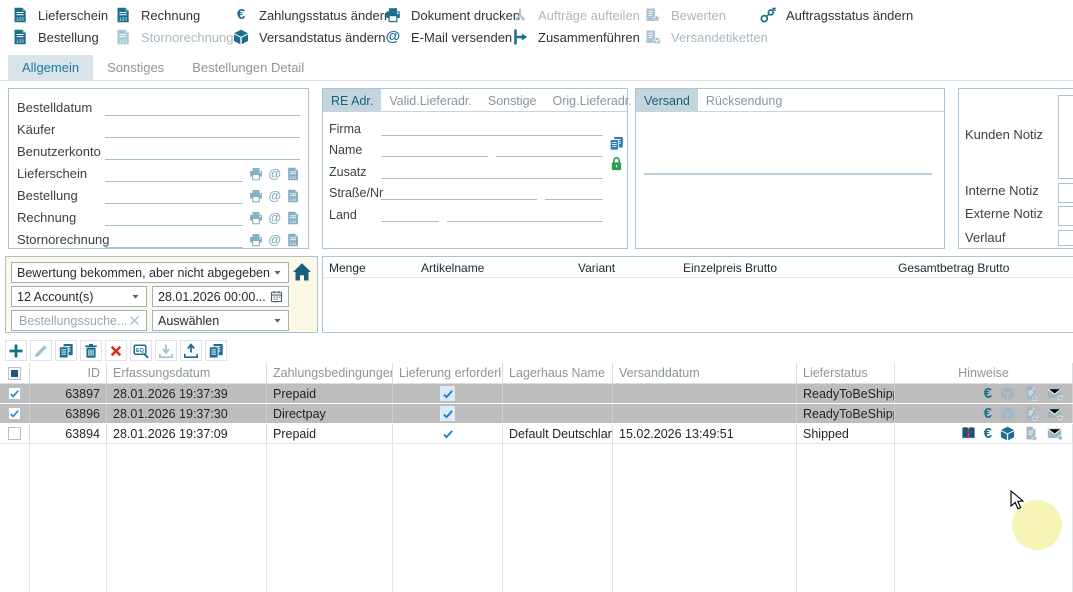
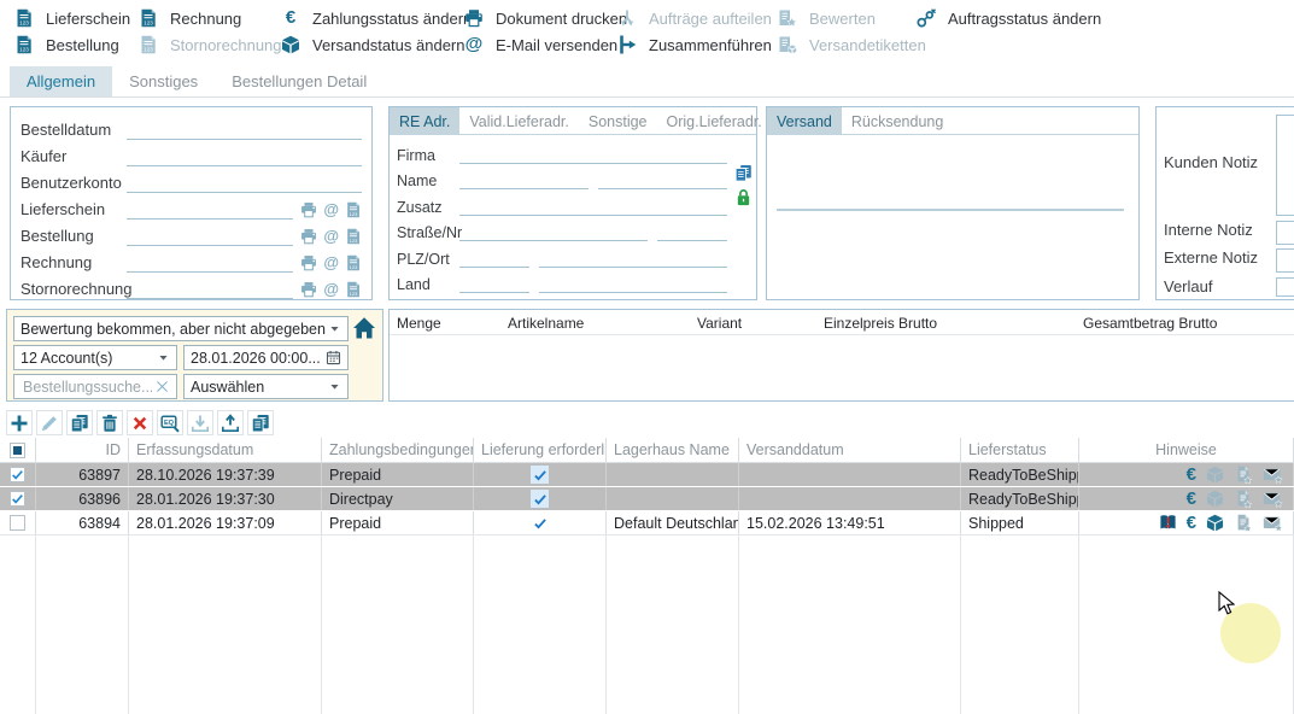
  Lieferschein
  Rechnung
  €
  Zahlungsstatus änder
  Dokument drucken
  Aufträge aufteilen
  Bewerten
  Auftragsstatus ändern
  Bestellung
  Stornorechnung
  Versandstatus ändern
  @
  E-Mail versenden
  Zusammenführen
  Versandetiketten
  Allgemein
  Sonstiges
  Bestellungen Detail
  Bestelldatum
  Käufer
  Benutzerkonto
  Lieferschein
  @
  Bestellung
  @
  Rechnung
  @
  Stornorechnun
  @
  RE Adr.
  Valid.Lieferadr.
  Sonstige
  Orig.Lieferadr.
  Firma
  Name
  Zusatz
  Straße/N
+ PLZ/Ort
  Land
  Versand
  Rücksendung
  Kunden Notiz
  Interne Notiz
  Externe Notiz
  Verlauf
  Bewertung bekommen, aber nicht abgegeben
  12 Account(s)
  28.01.2026 00:00...
  Bestellungssuche...
  Auswählen
  Menge
  Artikelname
  Variant
  Einzelpreis Brutto
  Gesamtbetrag Brutto
  ID
  Erfassungsdatum
  Zahlungsbedingunge
  Lieferung erforderli
  Lagerhaus Name
  Versanddatum
  Lieferstatus
  Hinweise
  63897
- 28.01.2026 19:37:39
+ 28.10.2026 19:37:39
  Prepaid
  ReadyToBeShip
  €
  63896
  28.01.2026 19:37:30
  Directpay
  ReadyToBeShip
  €
  63894
  28.01.2026 19:37:09
  Prepaid
  Default Deutschlan
  15.02.2026 13:49:51
  Shipped
  €
